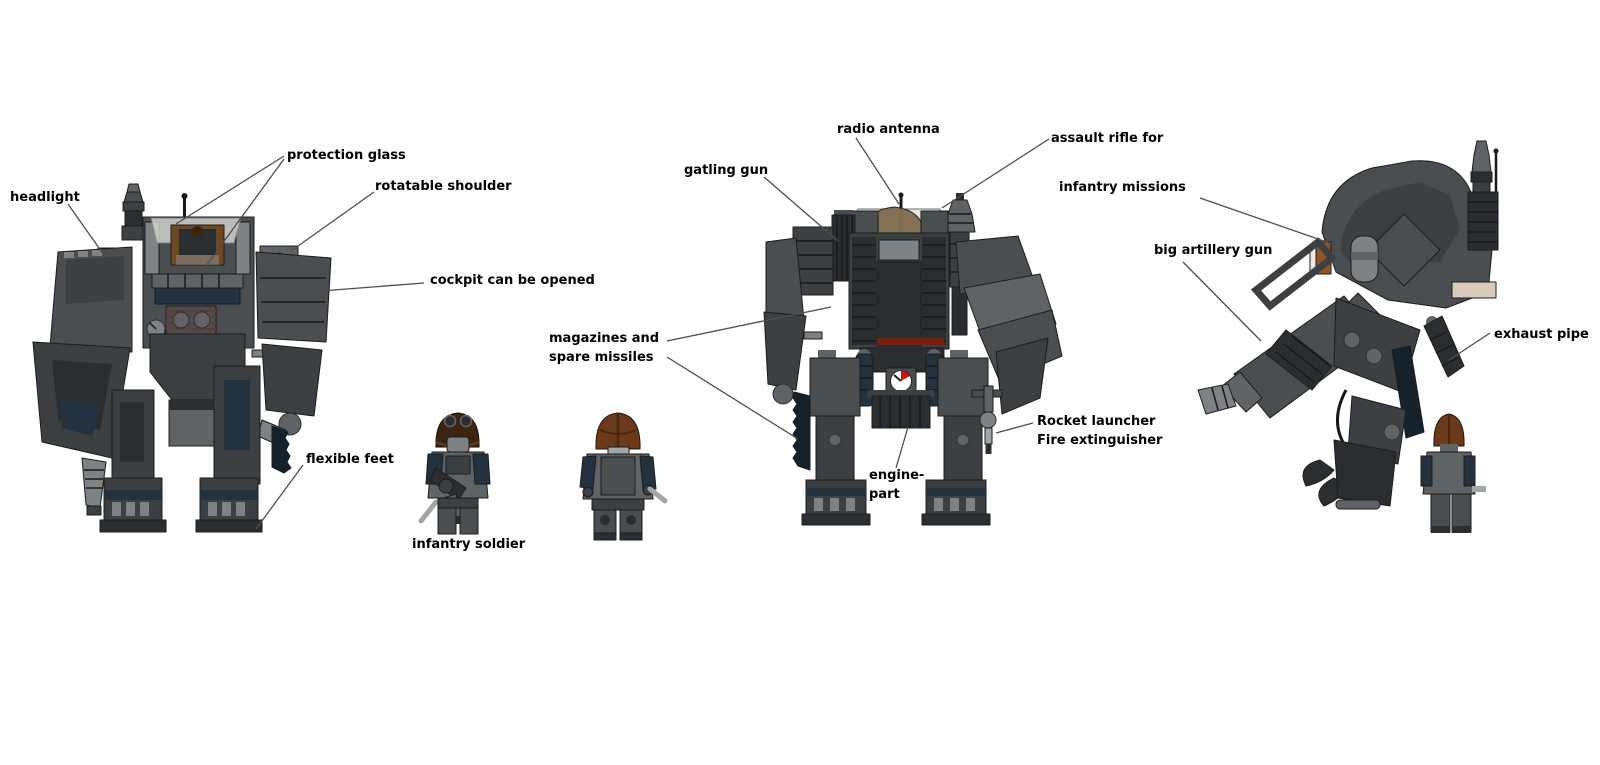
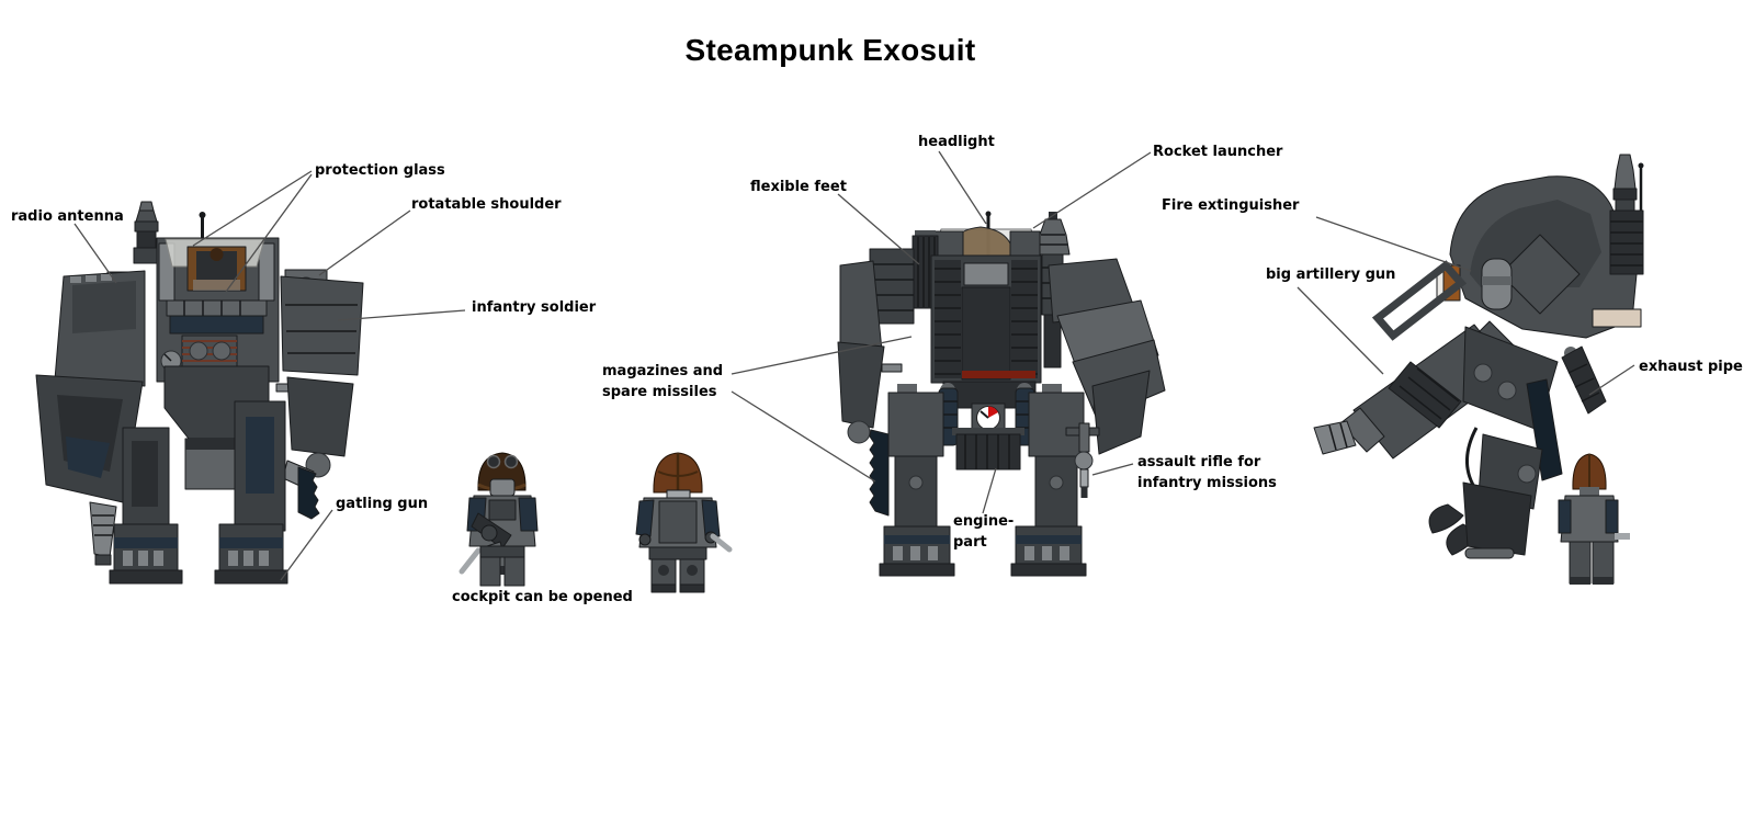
+ Steampunk Exosuit
- headlight
+ radio antenna
  protection glass
  rotatable shoulder
- cockpit can be opened
+ infantry soldier
- flexible feet
+ gatling gun
- infantry soldier
+ cockpit can be opened
- gatling gun
+ flexible feet
- radio antenna
+ headlight
- assault rifle for
+ Rocket launcher
- infantry missions
+ Fire extinguisher
  big artillery gun
  magazines and
  spare missiles
- Rocket launcher
+ assault rifle for
- Fire extinguisher
+ infantry missions
  engine-
  part
  exhaust pipe
